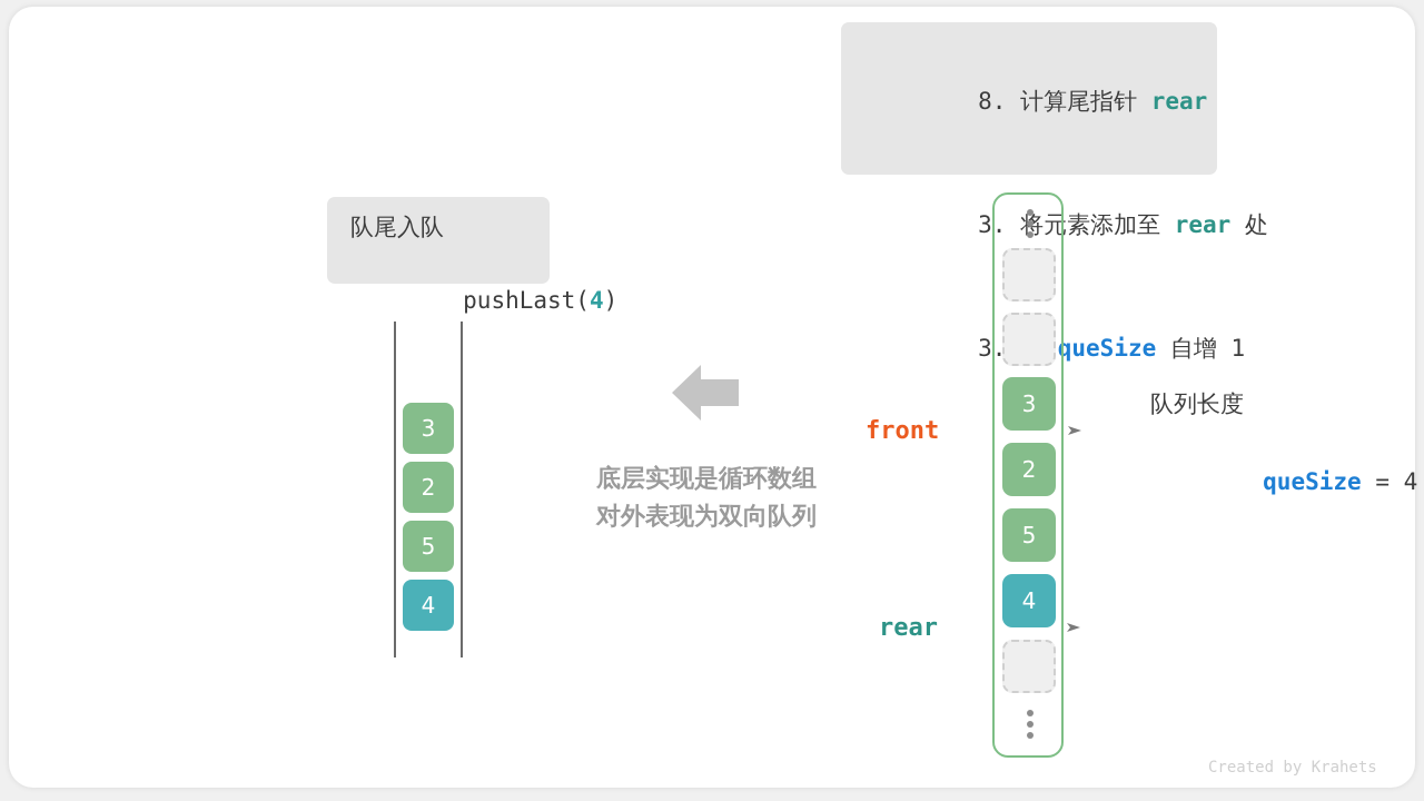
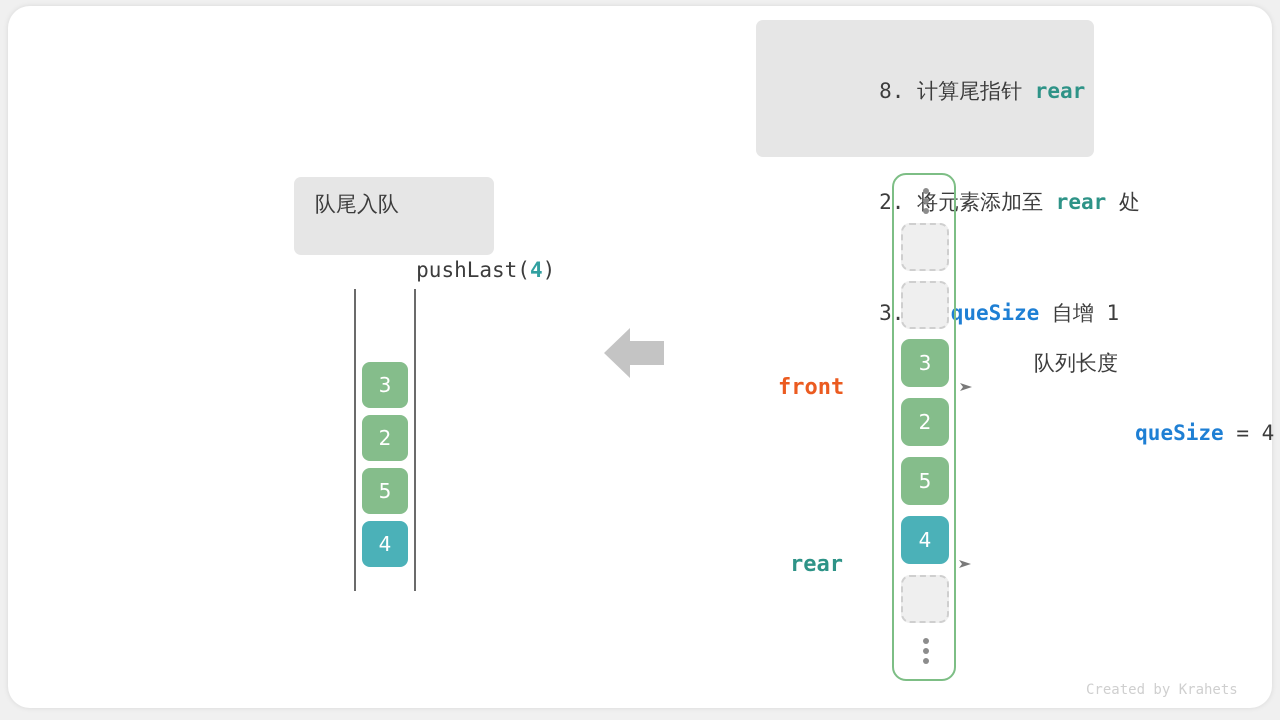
  8. 计算尾指针 rear
- 3. 元素添加至 rear 处
+ 2. 元素添加至 rear 处
  3. queSize 自增 1
  队尾入队
  pushLast(4)
  3
  2
  5
  4
- 底层实现是循环数组
- 对外表现为双向队列
  3
  2
  5
  4
  front
  rear
  队列长度
  queSize = 4
  Created by Krahets
